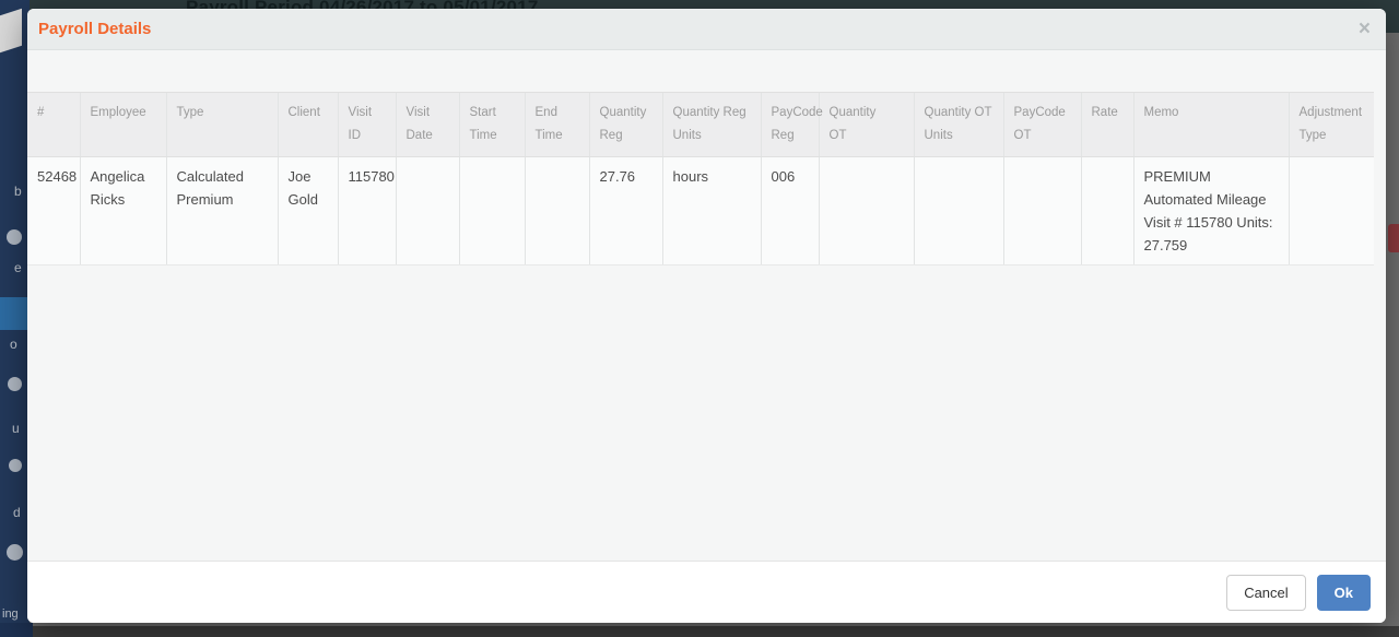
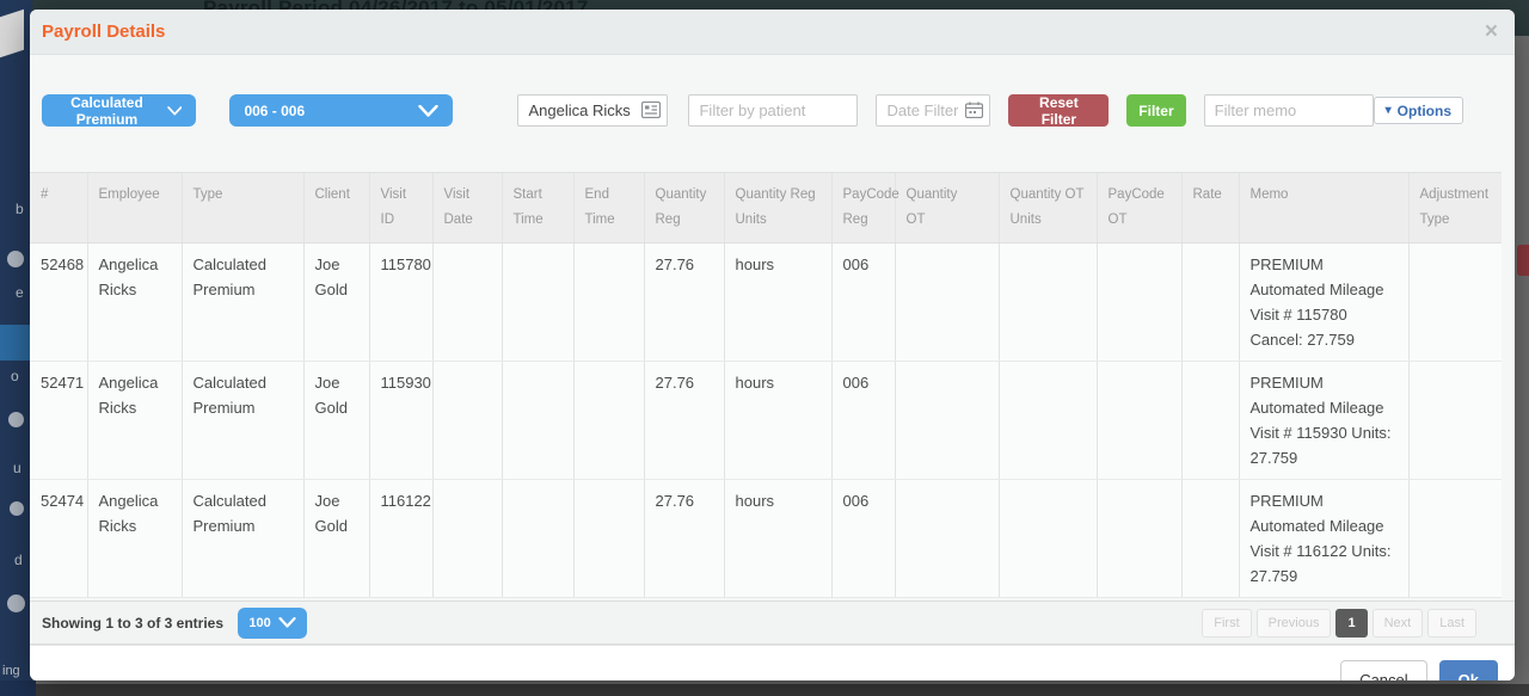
  Payroll Period 04/26/2017 to 05/01/2017
  b
  e
  o
  u
  d
  ing
  Payroll Details
  ×
+ Calculated Premium
+ 006 - 006
+ Angelica Ricks
+ Filter by patient
+ Date Filter
+ Reset Filter
+ Filter
+ Filter memo
+ ▾
+ Options
  #	Employee	Type	Client	VisitID	VisitDate	StartTime	EndTime	QuantityReg	Quantity RegUnits	PayCodeReg	QuantityOT	Quantity OTUnits	PayCodeOT	Rate	Memo	AdjustmentType
- 52468	Angelica Ricks	Calculated Premium	Joe Gold	115780				27.76	hours	006					PREMIUM Automated MileageVisit # 115780 Units: 27.759
+ 52468	Angelica Ricks	Calculated Premium	Joe Gold	115780				27.76	hours	006					PREMIUM Automated MileageVisit # 115780 Cancel: 27.759
+ 52471	Angelica Ricks	Calculated Premium	Joe Gold	115930				27.76	hours	006					PREMIUM Automated MileageVisit # 115930 Units: 27.759
+ 52474	Angelica Ricks	Calculated Premium	Joe Gold	116122				27.76	hours	006					PREMIUM Automated MileageVisit # 116122 Units: 27.759
+ Showing 1 to 3 of 3 entries
+ 100
+ First
+ Previous
+ 1
+ Next
+ Last
  Cancel
  Ok
